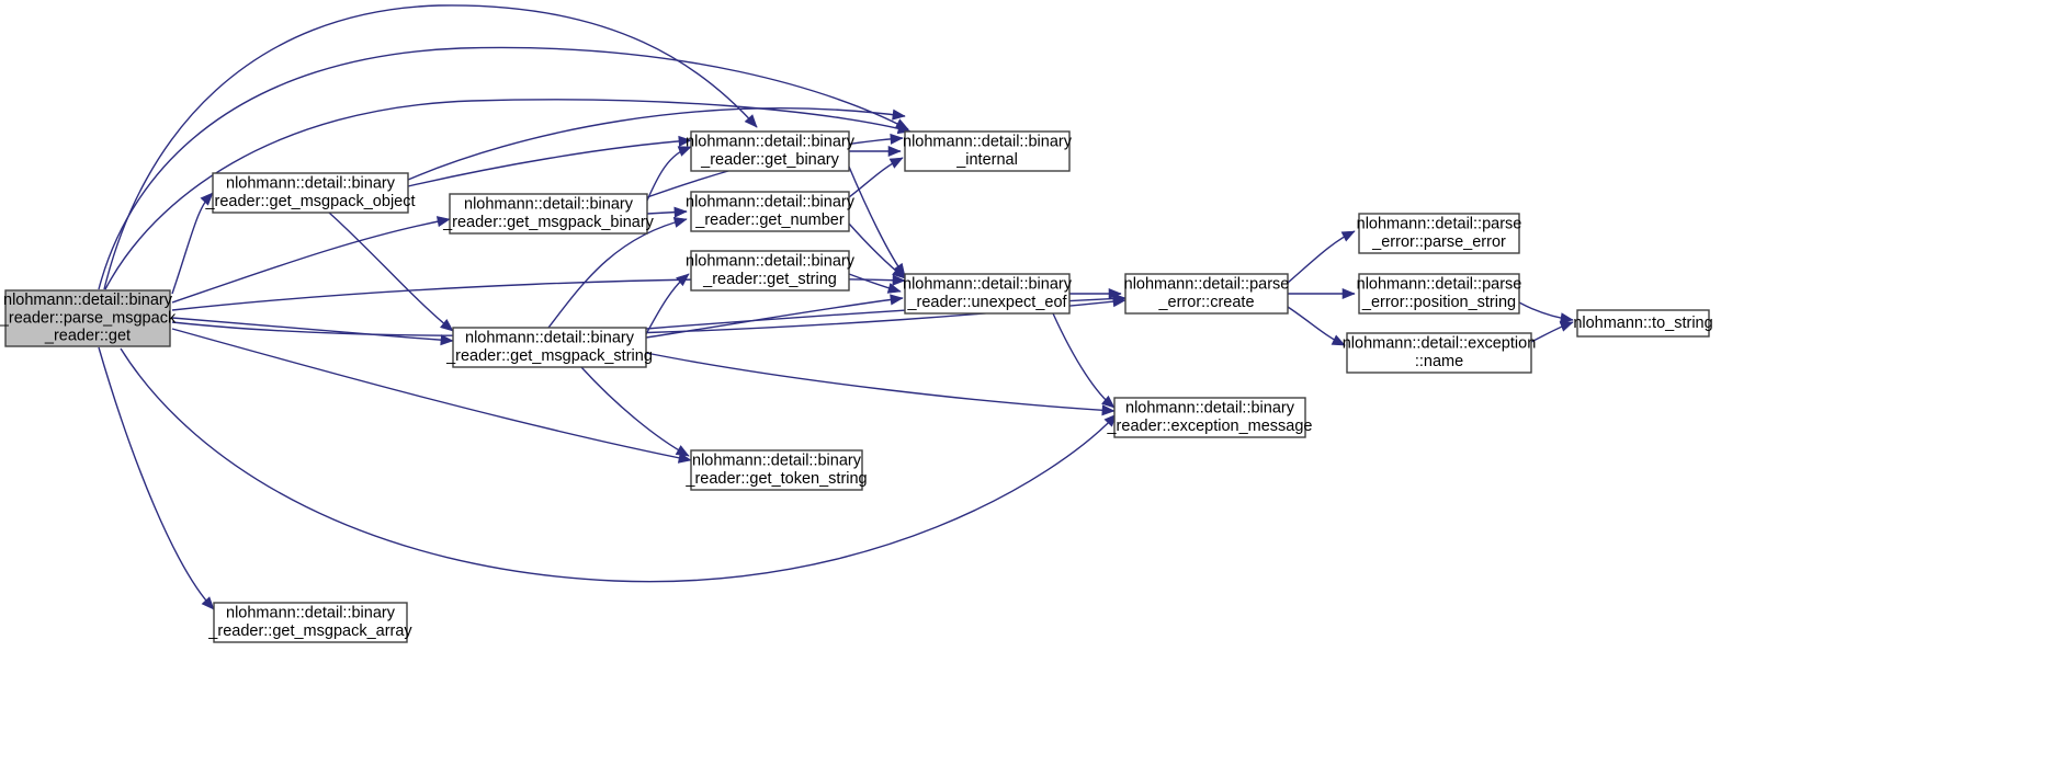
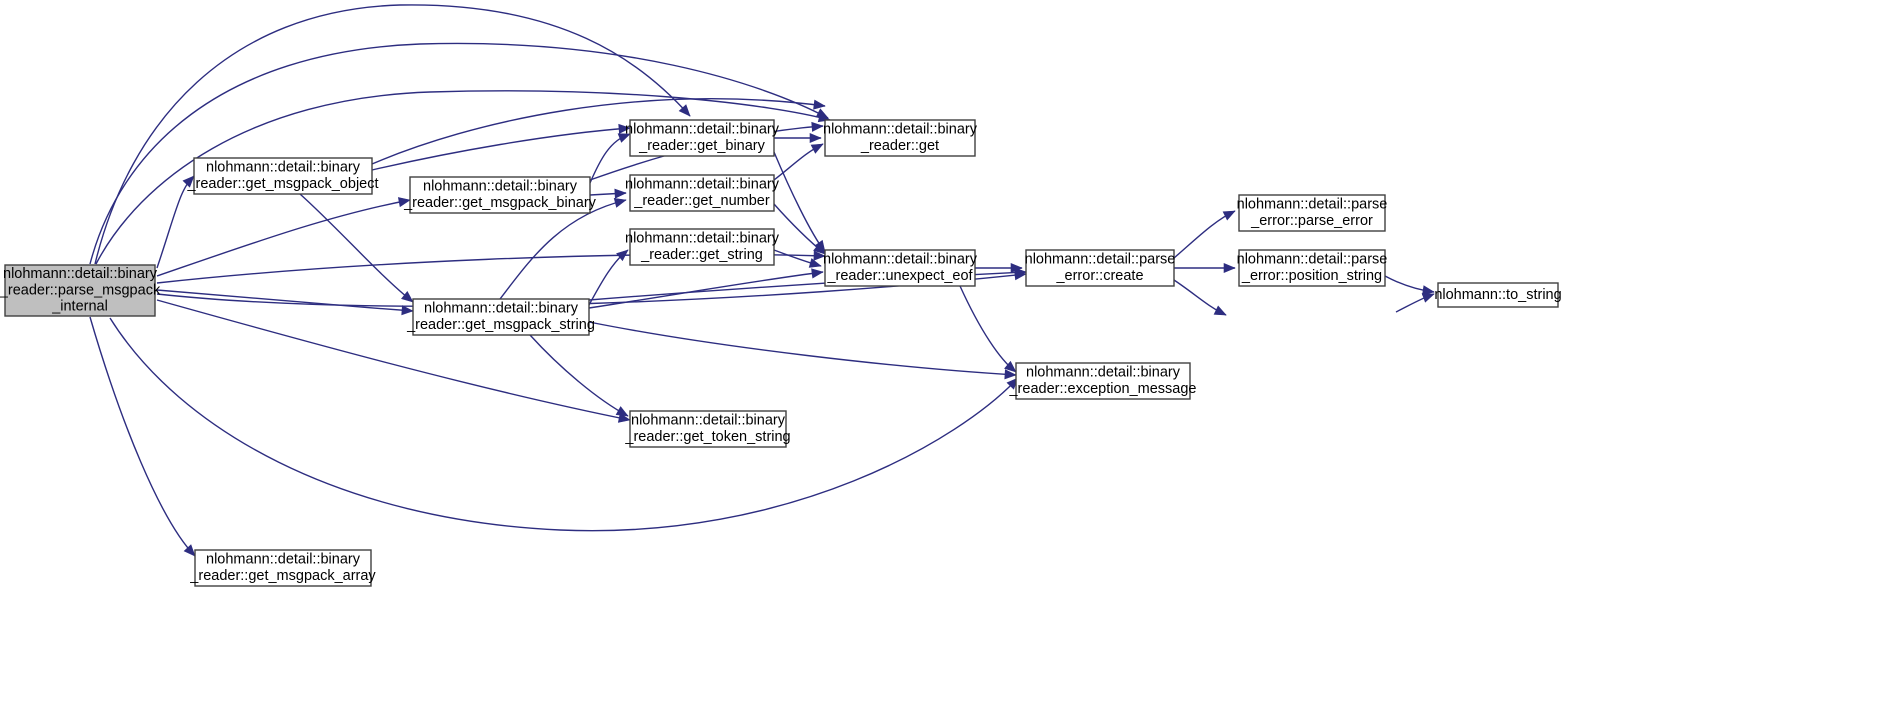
  nlohmann::detail::binary
  _reader::parse_msgpack
- _reader::get
+ _internal
  nlohmann::detail::binary
  _reader::get_msgpack_object
  nlohmann::detail::binary
  _reader::get_msgpack_binary
  nlohmann::detail::binary
  _reader::get_binary
  nlohmann::detail::binary
  _reader::get_number
  nlohmann::detail::binary
  _reader::get_string
  nlohmann::detail::binary
  _reader::get_msgpack_string
  nlohmann::detail::binary
  _reader::get_token_string
  nlohmann::detail::binary
  _reader::get_msgpack_array
  nlohmann::detail::binary
- _internal
+ _reader::get
  nlohmann::detail::binary
  _reader::unexpect_eof
  nlohmann::detail::binary
  _reader::exception_message
  nlohmann::detail::parse
  _error::create
  nlohmann::detail::parse
  _error::parse_error
  nlohmann::detail::parse
  _error::position_string
- nlohmann::detail::exception
- ::name
  nlohmann::to_string
